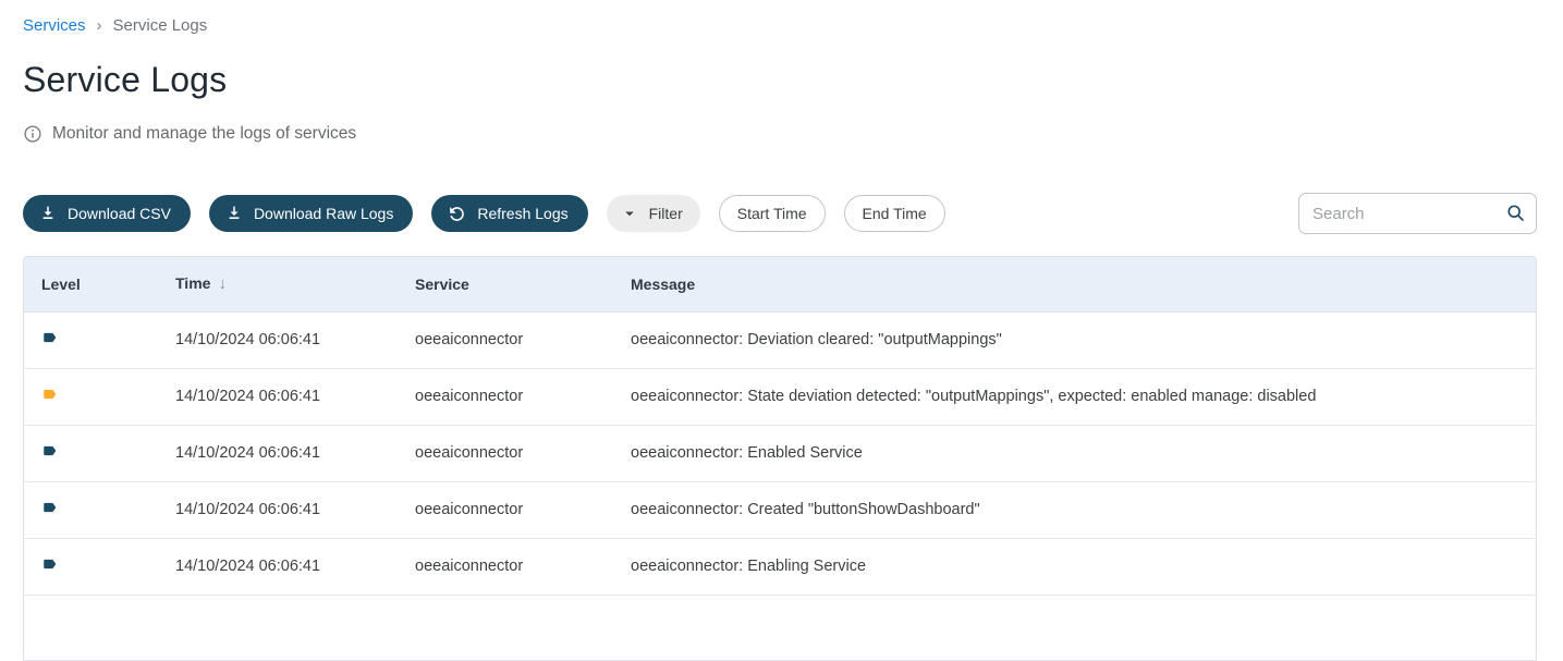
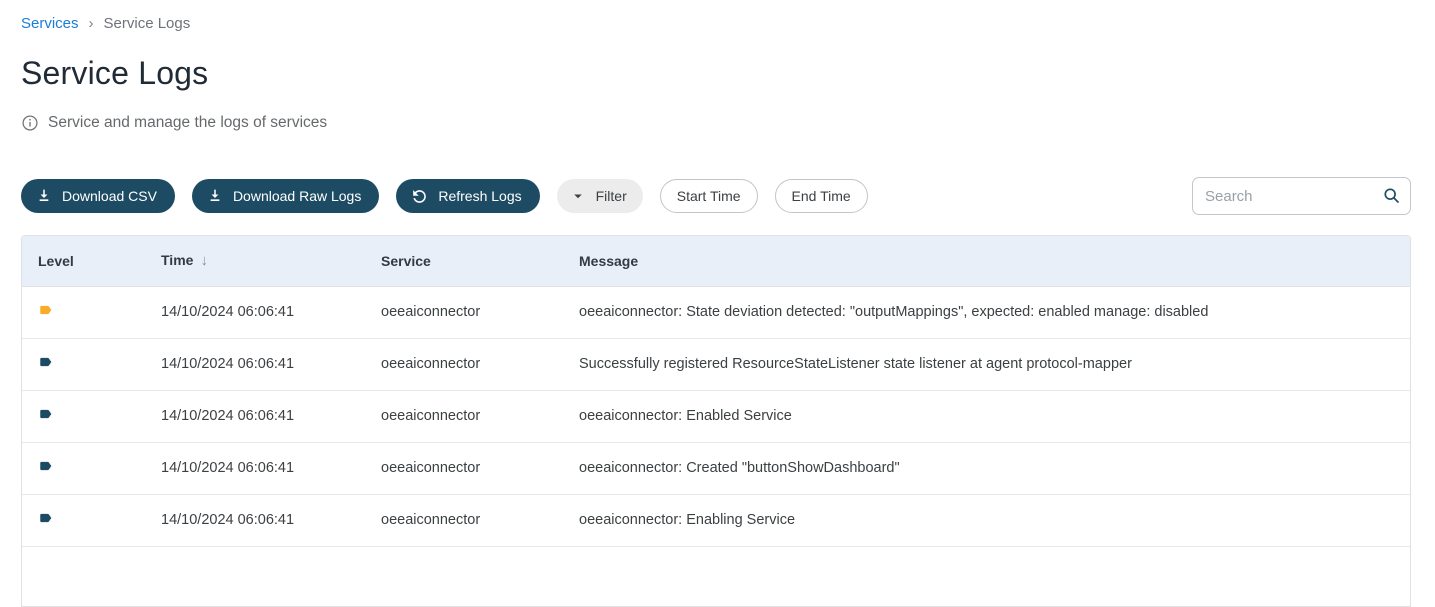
  Services
  ›
  Service Logs
  Service Logs
- Monitor and manage the logs of services
+ Service and manage the logs of services
  Download CSV
  Download Raw Logs
  Refresh Logs
  Filter
  Start Time
  End Time
  Search
  Level	Time ↓	Service	Message
- 	14/10/2024 06:06:41	oeeaiconnector	oeeaiconnector: Deviation cleared: "outputMappings"
  	14/10/2024 06:06:41	oeeaiconnector	oeeaiconnector: State deviation detected: "outputMappings", expected: enabled manage: disabled
+ 	14/10/2024 06:06:41	oeeaiconnector	Successfully registered ResourceStateListener state listener at agent protocol-mapper
  	14/10/2024 06:06:41	oeeaiconnector	oeeaiconnector: Enabled Service
  	14/10/2024 06:06:41	oeeaiconnector	oeeaiconnector: Created "buttonShowDashboard"
  	14/10/2024 06:06:41	oeeaiconnector	oeeaiconnector: Enabling Service
